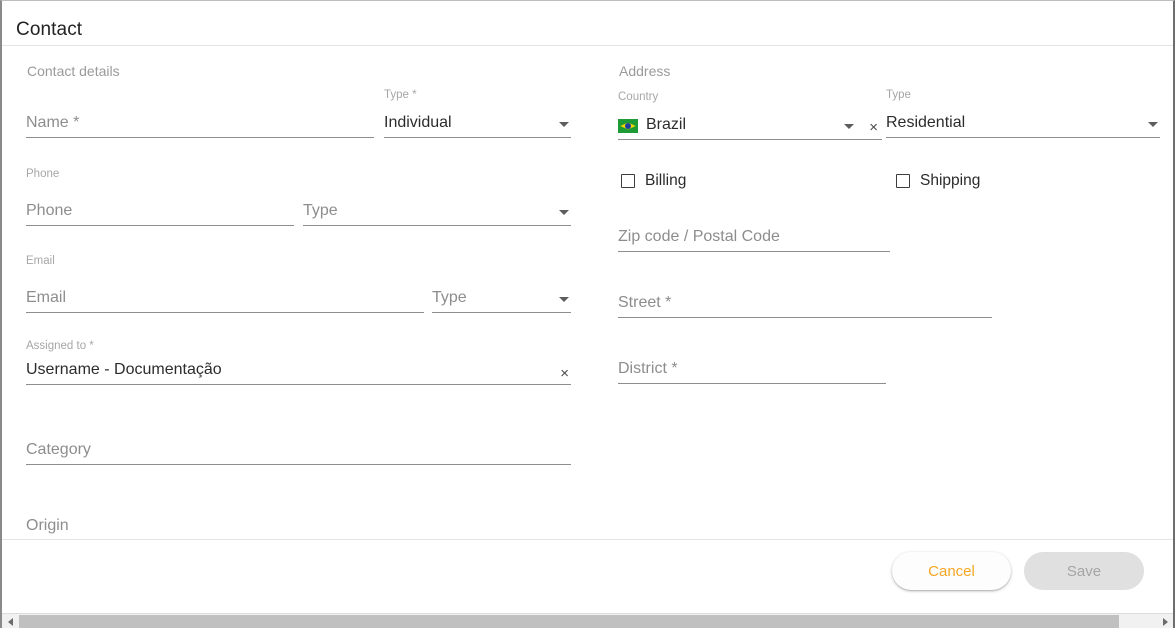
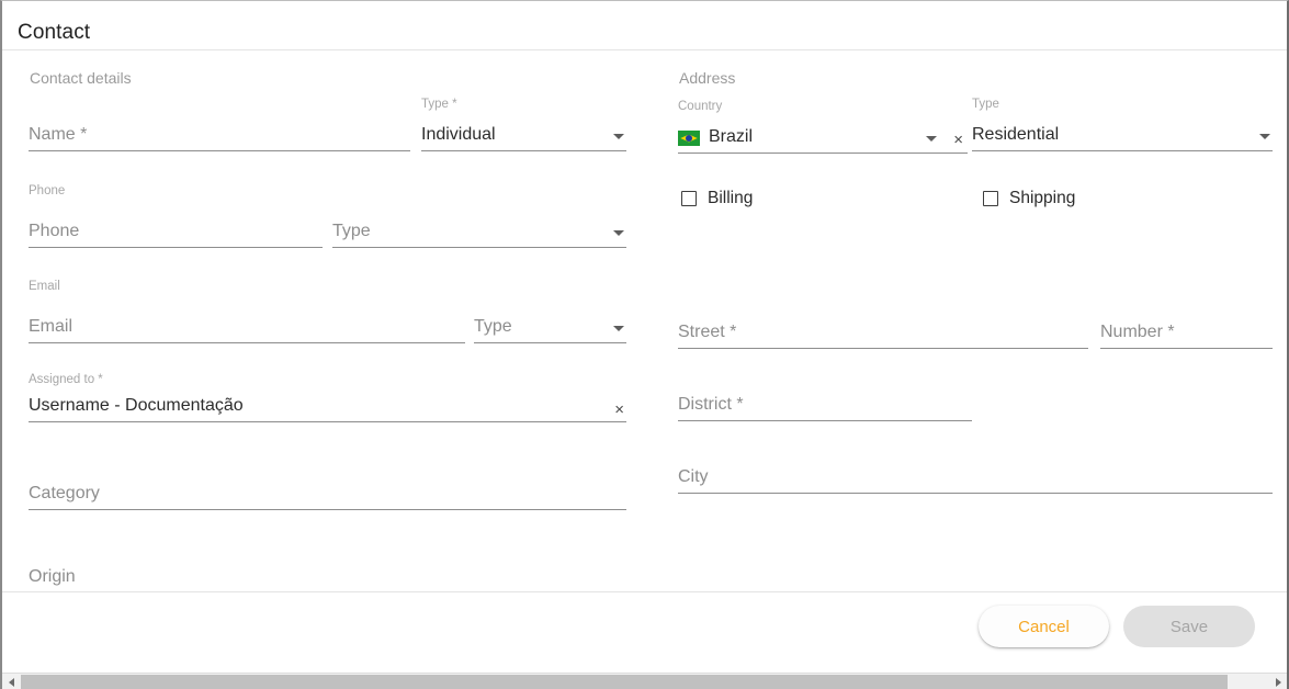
  Contact
  Contact details
  Name *
  Type *
  Individual
  Phone
  Phone
  Type
  Email
  Email
  Type
  Assigned to *
  Username - Documentação
  ×
  Category
  Origin
  Address
  Country
  Brazil
  ×
  Type
  Residential
  Billing
  Shipping
- Zip code / Postal Code
  Street *
+ Number *
  District *
+ City
  Cancel
  Save
